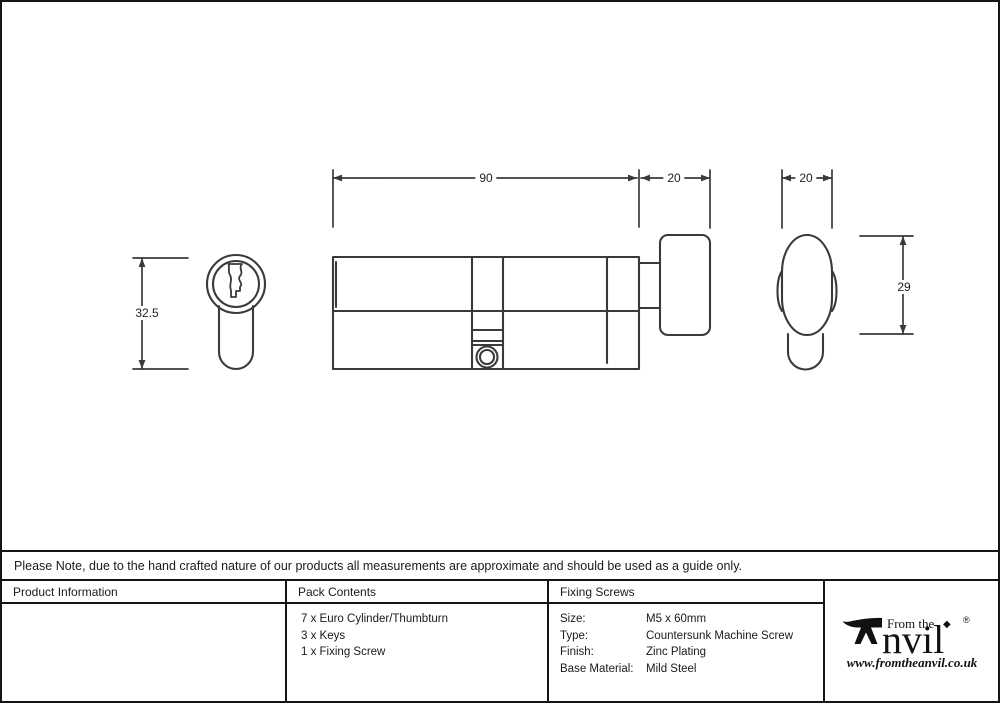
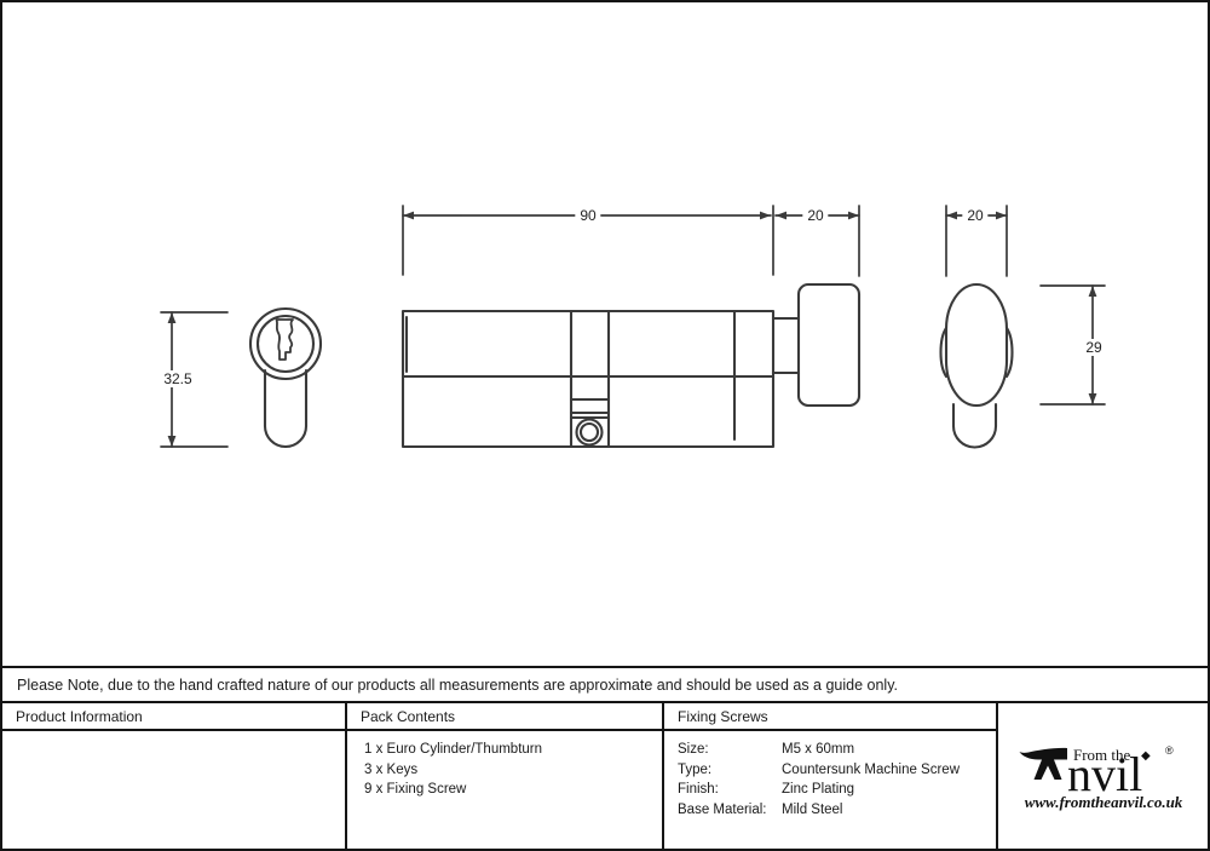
  32.5
  90
  20
  20
  29
  Please Note, due to the hand crafted nature of our products all measurements are approximate and should be used as a guide only.
  Product Information
  Pack Contents
- 7 x Euro Cylinder/Thumbturn
+ 1 x Euro Cylinder/Thumbturn
  3 x Keys
- 1 x Fixing Screw
+ 9 x Fixing Screw
  Fixing Screws
  Size: M5 x 60mm
  Type: Countersunk Machine Screw
  Finish: Zinc Plating
  Base Material: Mild Steel
  From the
  ◆
  nvil
  ®
  www.fromtheanvil.co.uk
